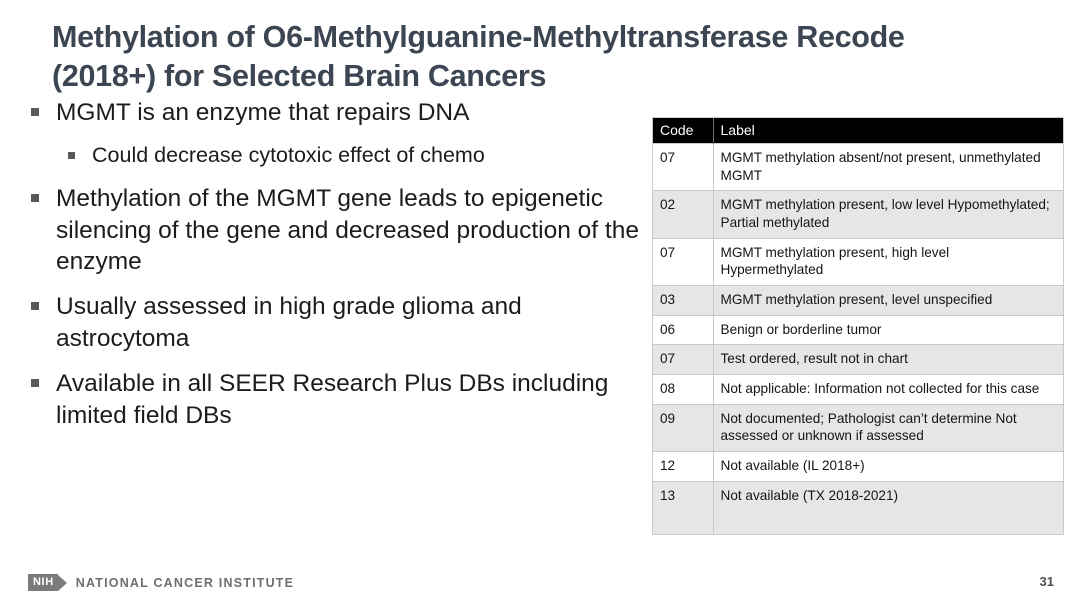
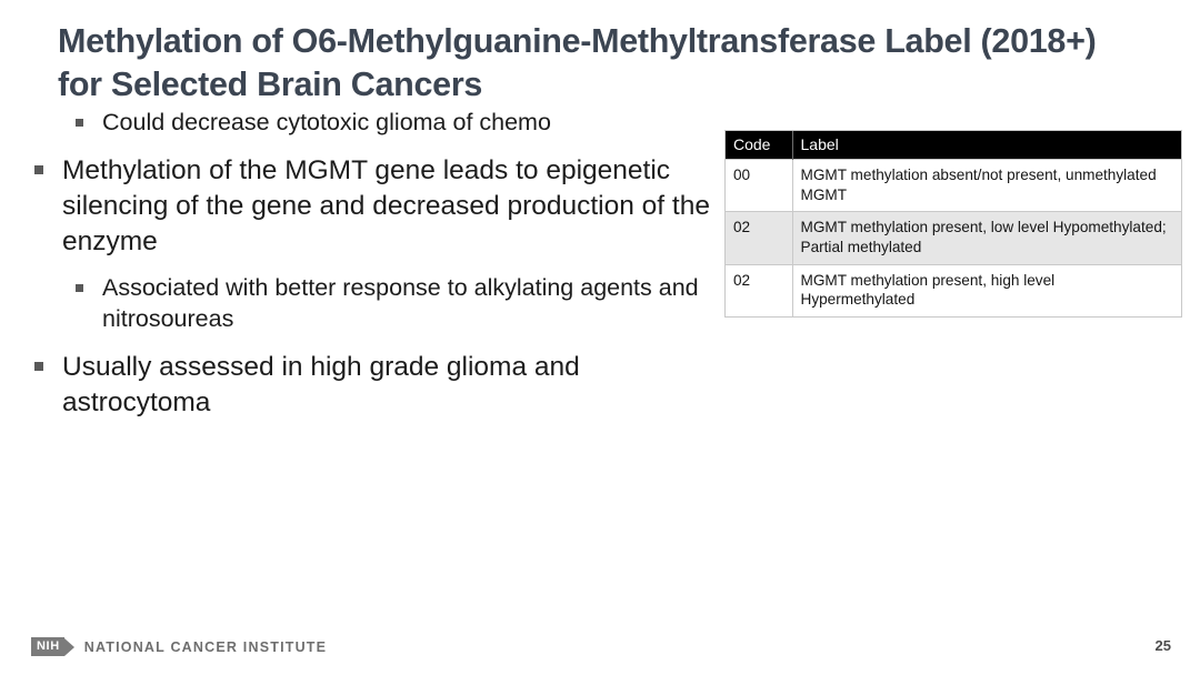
- Methylation of O6-Methylguanine-Methyltransferase Recode (2018+) for Selected Brain Cancers
+ Methylation of O6-Methylguanine-Methyltransferase Label (2018+) for Selected Brain Cancers
- MGMT is an enzyme that repairs DNA
- Could decrease cytotoxic effect of chemo
+ Could decrease cytotoxic glioma of chemo
  Methylation of the MGMT gene leads to epigenetic silencing of the gene and decreased production of the enzyme
+ Associated with better response to alkylating agents and nitrosoureas
  Usually assessed in high grade glioma and astrocytoma
- Available in all SEER Research Plus DBs including limited field DBs
  Code	Label
- 07	MGMT methylation absent/not present, unmethylated MGMT
+ 00	MGMT methylation absent/not present, unmethylated MGMT
  02	MGMT methylation present, low level Hypomethylated; Partial methylated
- 07	MGMT methylation present, high level Hypermethylated
+ 02	MGMT methylation present, high level Hypermethylated
- 03	MGMT methylation present, level unspecified
- 06	Benign or borderline tumor
- 07	Test ordered, result not in chart
- 08	Not applicable: Information not collected for this case
- 09	Not documented; Pathologist can’t determine Not assessed or unknown if assessed
- 12	Not available (IL 2018+)
- 13	Not available (TX 2018-2021)
  NIH
  NATIONAL CANCER INSTITUTE
- 31
+ 25
